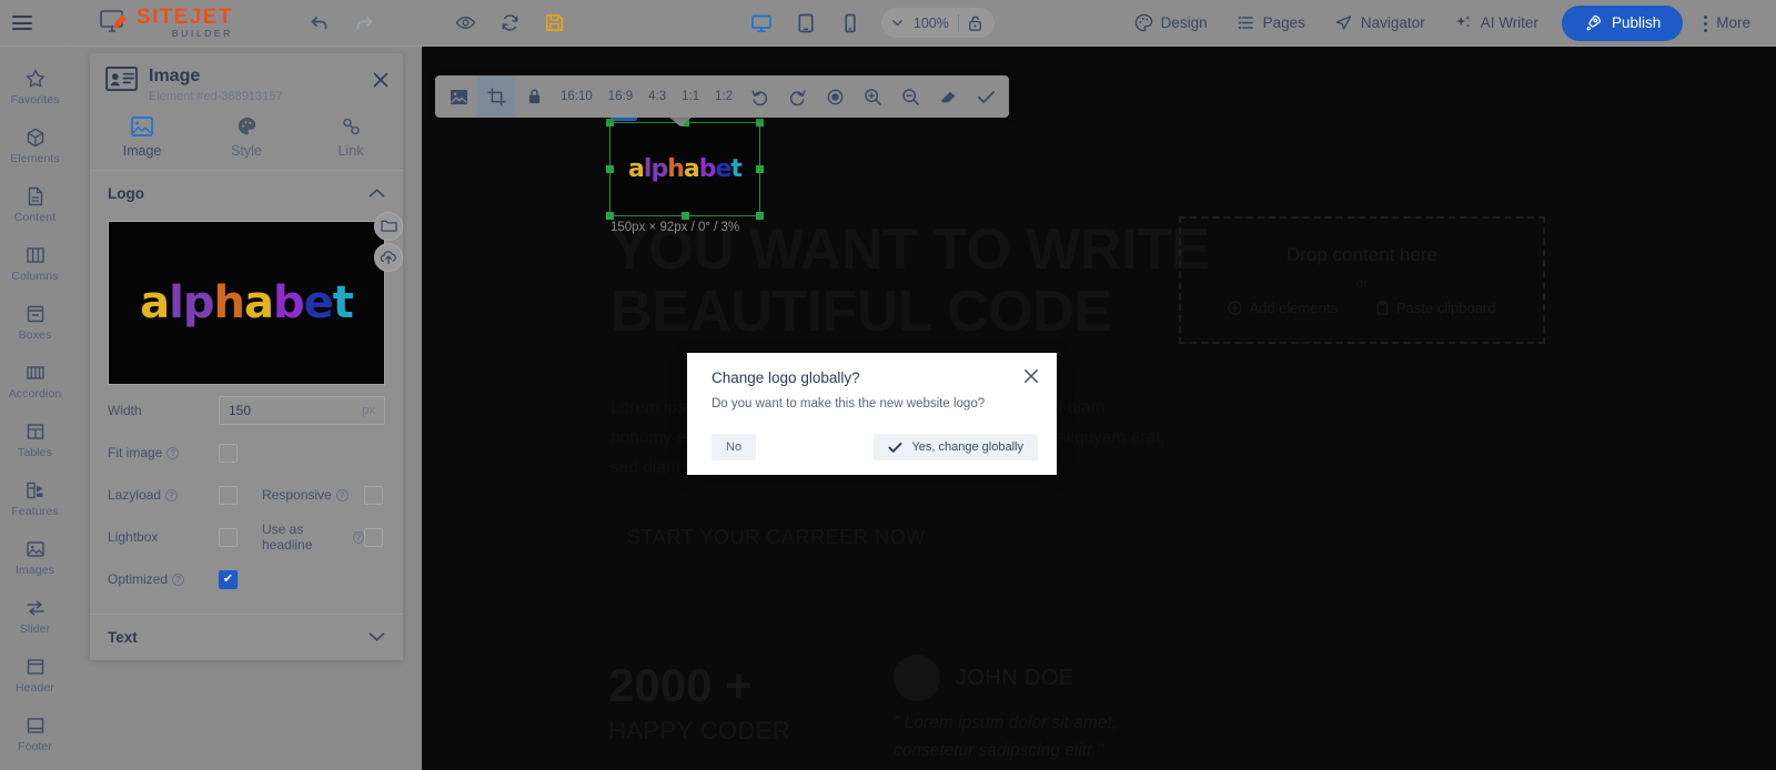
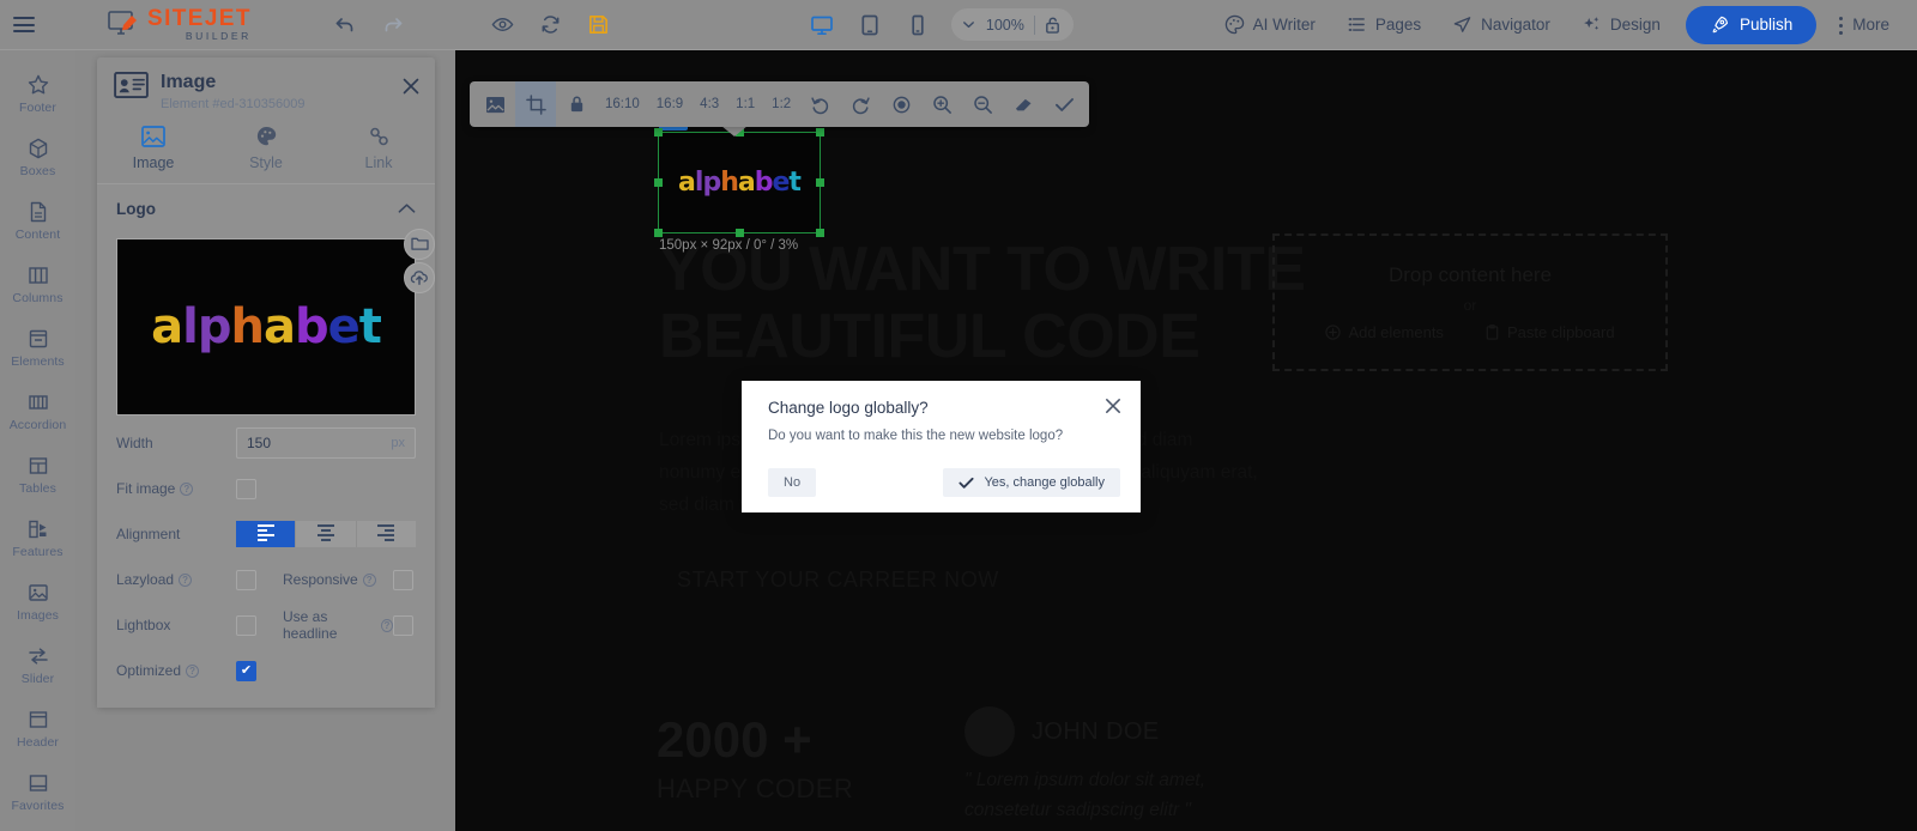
  SITEJET
  BUILDER
  100%
- Design
+ AI Writer
  Pages
  Navigator
- AI Writer
+ Design
  Publish
  More
- Favorites
+ Footer
- Elements
+ Boxes
  Content
  Columns
- Boxes
+ Elements
  Accordion
  Tables
  Features
  Images
  Slider
  Header
- Footer
+ Favorites
  Image
- Element #ed-368913157
+ Element #ed-310356009
  Image
  Style
  Link
  Logo
  alphabet
  Width
  150
  px
  Fit image
  ?
+ Alignment
  Lazyload
  ?
  Responsive
  ?
  Lightbox
  Use as headline
  ?
  Optimized
  ?
- Text
  alphabet
  150px × 92px / 0° / 3%
  16:10
  16:9
  4:3
  1:1
  1:2
  Change logo globally?
  Do you want to make this the new website logo?
  No
  Yes, change globally
